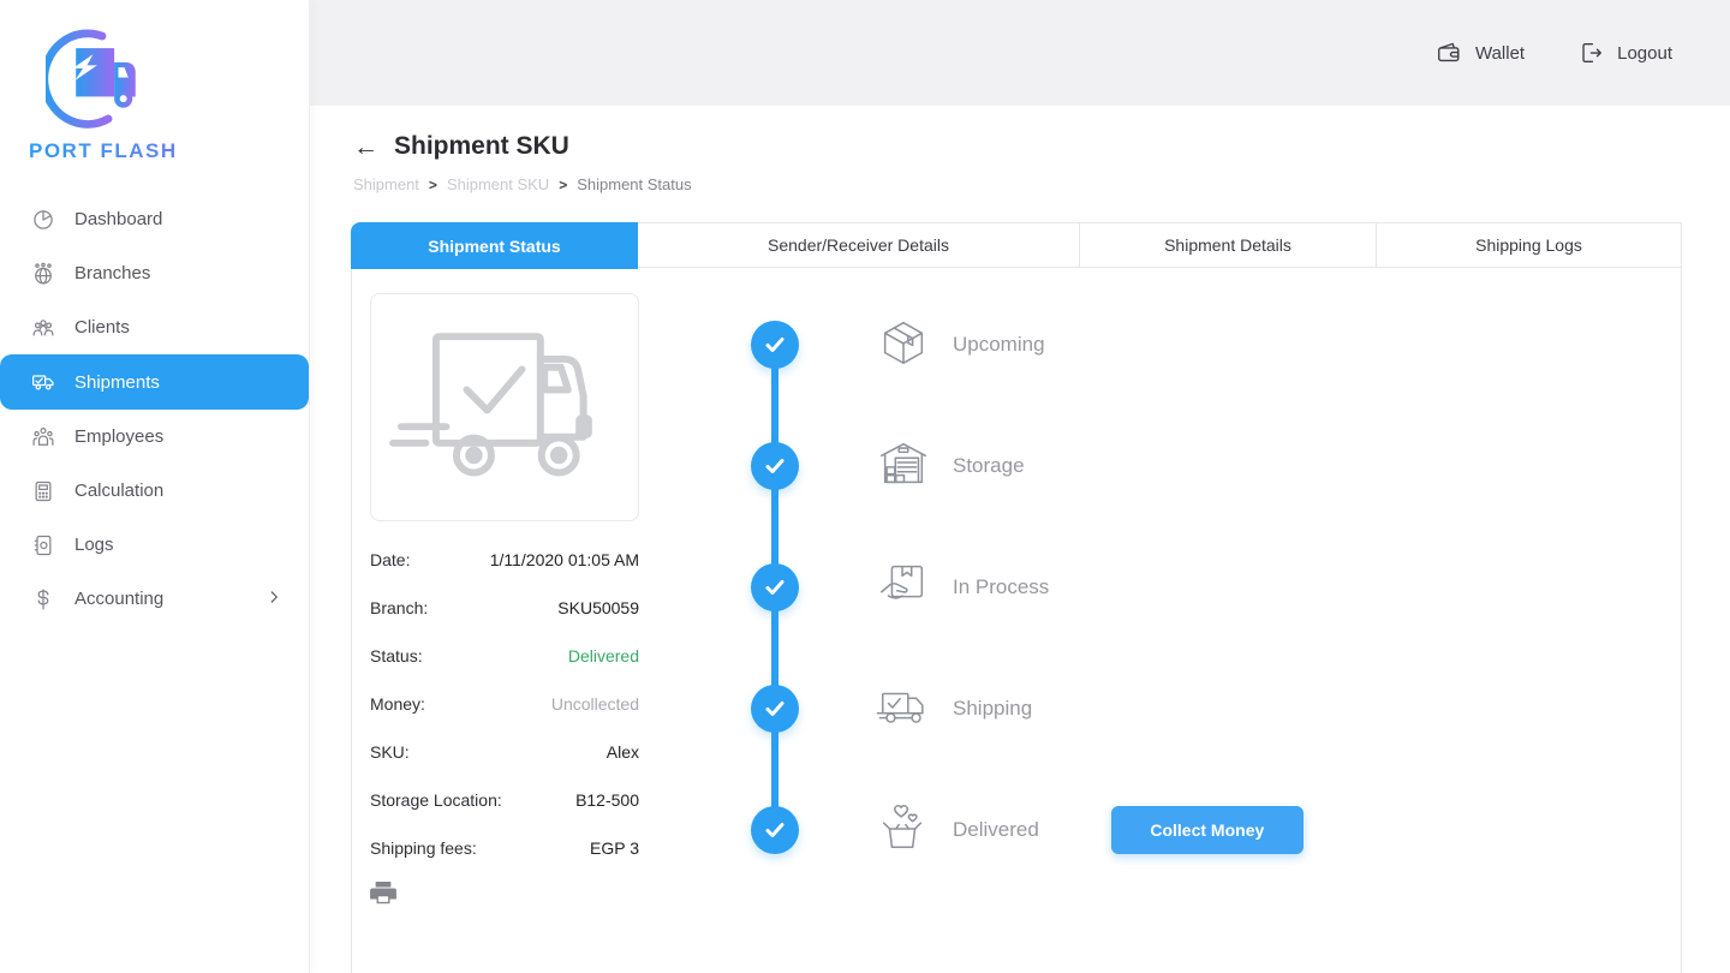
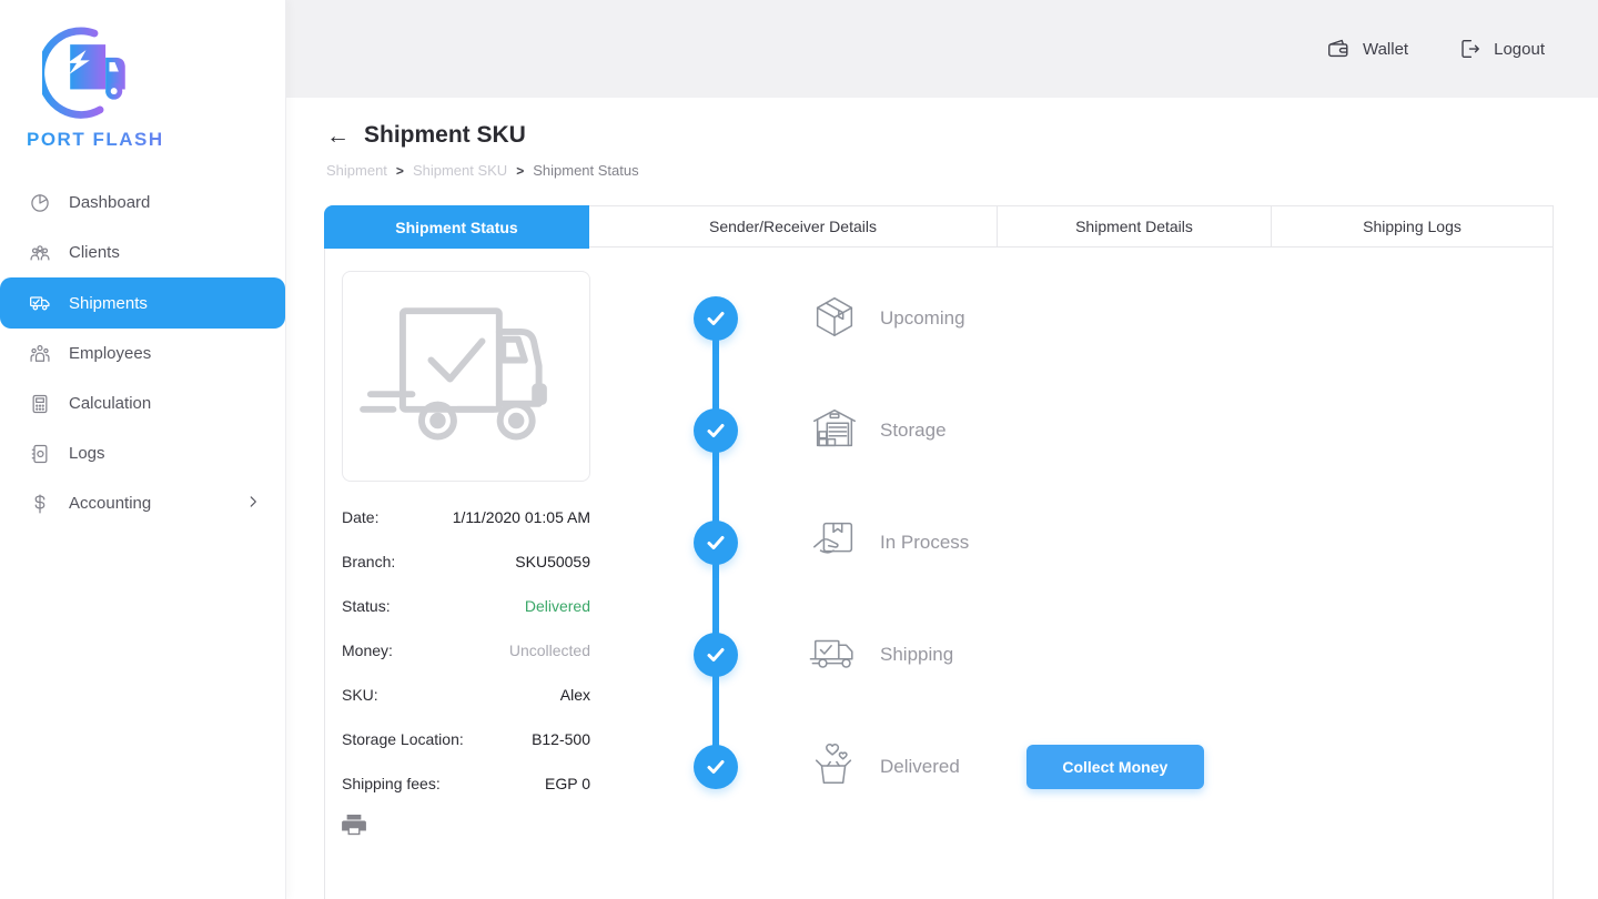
  PORT FLASH
  Dashboard
- Branches
  Clients
  Shipments
  Employees
  Calculation
  Logs
  Accounting
  Wallet
  Logout
  ←
  Shipment SKU
  Shipment
  >
  Shipment SKU
  >
  Shipment Status
  Shipment Status
  Sender/Receiver Details
  Shipment Details
  Shipping Logs
  Date:
  1/11/2020 01:05 AM
  Branch:
  SKU50059
  Status:
  Delivered
  Money:
  Uncollected
  SKU:
  Alex
  Storage Location:
  B12-500
  Shipping fees:
- EGP 3
+ EGP 0
  Upcoming
  Storage
  In Process
  Shipping
  Delivered
  Collect Money
